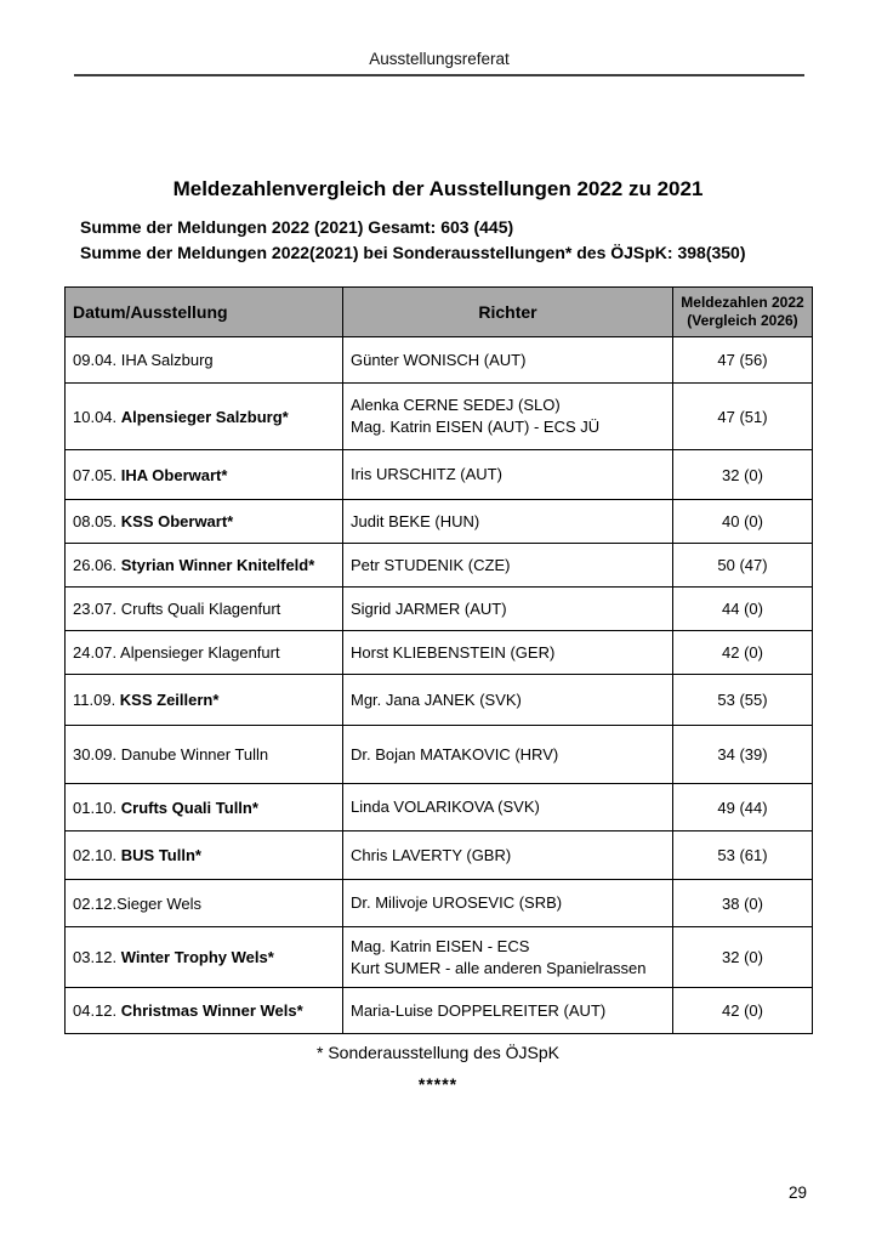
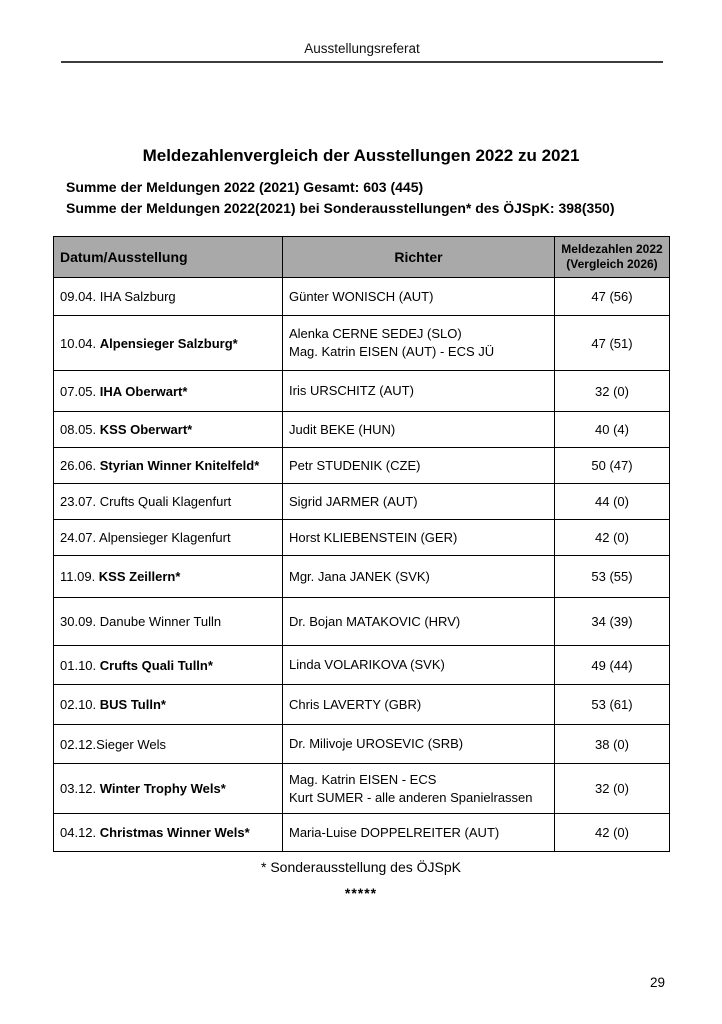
  Ausstellungsreferat
  Meldezahlenvergleich der Ausstellungen 2022 zu 2021
  Summe der Meldungen 2022 (2021) Gesamt: 603 (445)
  Summe der Meldungen 2022(2021) bei Sonderausstellungen* des ÖJSpK: 398(350)
  Datum/Ausstellung	Richter	Meldezahlen 2022 (Vergleich 2026)
  09.04. IHA Salzburg	Günter WONISCH (AUT)	47 (56)
  10.04. Alpensieger Salzburg*	Alenka CERNE SEDEJ (SLO) Mag. Katrin EISEN (AUT) - ECS JÜ	47 (51)
  07.05. IHA Oberwart*	Iris URSCHITZ (AUT)	32 (0)
- 08.05. KSS Oberwart*	Judit BEKE (HUN)	40 (0)
+ 08.05. KSS Oberwart*	Judit BEKE (HUN)	40 (4)
  26.06. Styrian Winner Knitelfeld*	Petr STUDENIK (CZE)	50 (47)
  23.07. Crufts Quali Klagenfurt	Sigrid JARMER (AUT)	44 (0)
  24.07. Alpensieger Klagenfurt	Horst KLIEBENSTEIN (GER)	42 (0)
  11.09. KSS Zeillern*	Mgr. Jana JANEK (SVK)	53 (55)
  30.09. Danube Winner Tulln	Dr. Bojan MATAKOVIC (HRV)	34 (39)
  01.10. Crufts Quali Tulln*	Linda VOLARIKOVA (SVK)	49 (44)
  02.10. BUS Tulln*	Chris LAVERTY (GBR)	53 (61)
  02.12.Sieger Wels	Dr. Milivoje UROSEVIC (SRB)	38 (0)
  03.12. Winter Trophy Wels*	Mag. Katrin EISEN - ECS Kurt SUMER - alle anderen Spanielrassen	32 (0)
  04.12. Christmas Winner Wels*	Maria-Luise DOPPELREITER (AUT)	42 (0)
  * Sonderausstellung des ÖJSpK
  *****
  29
